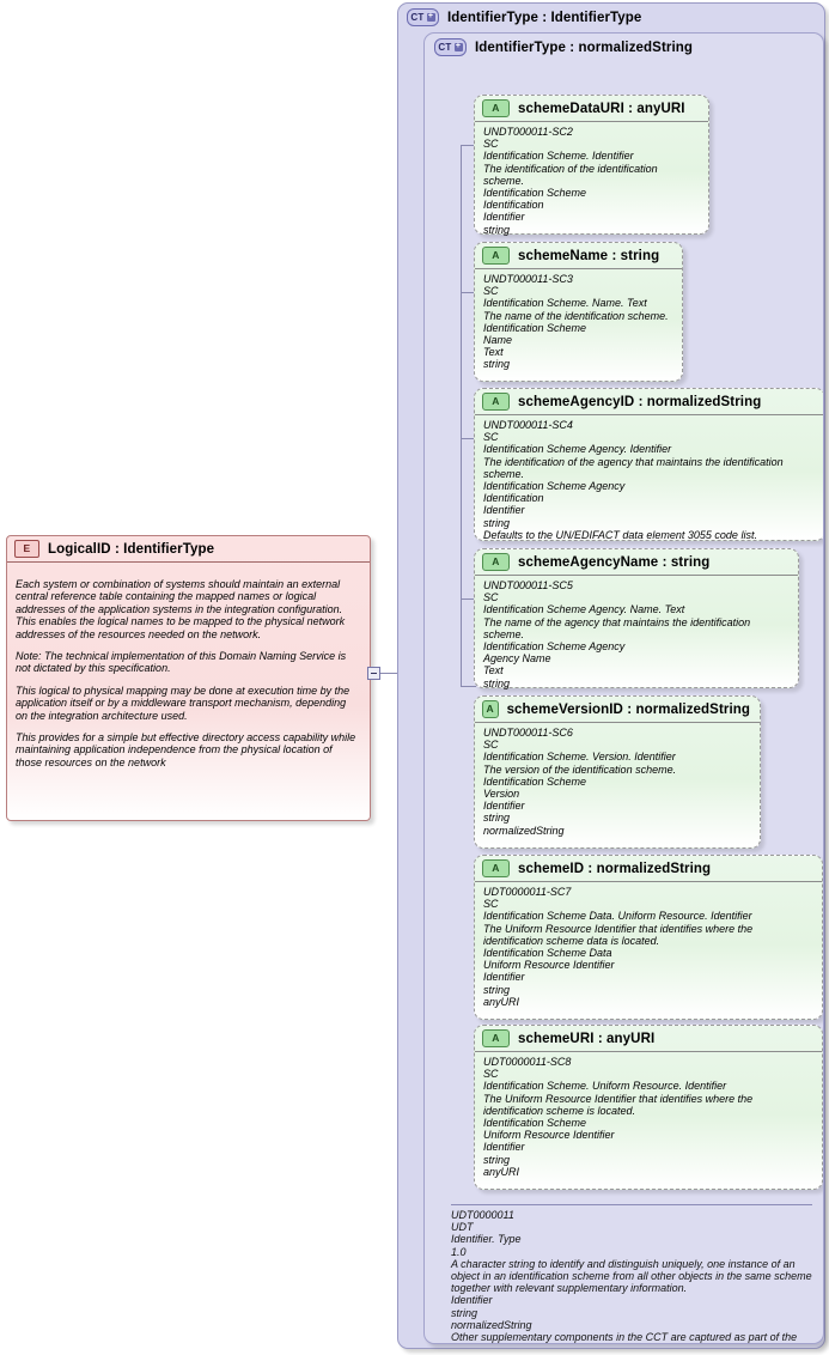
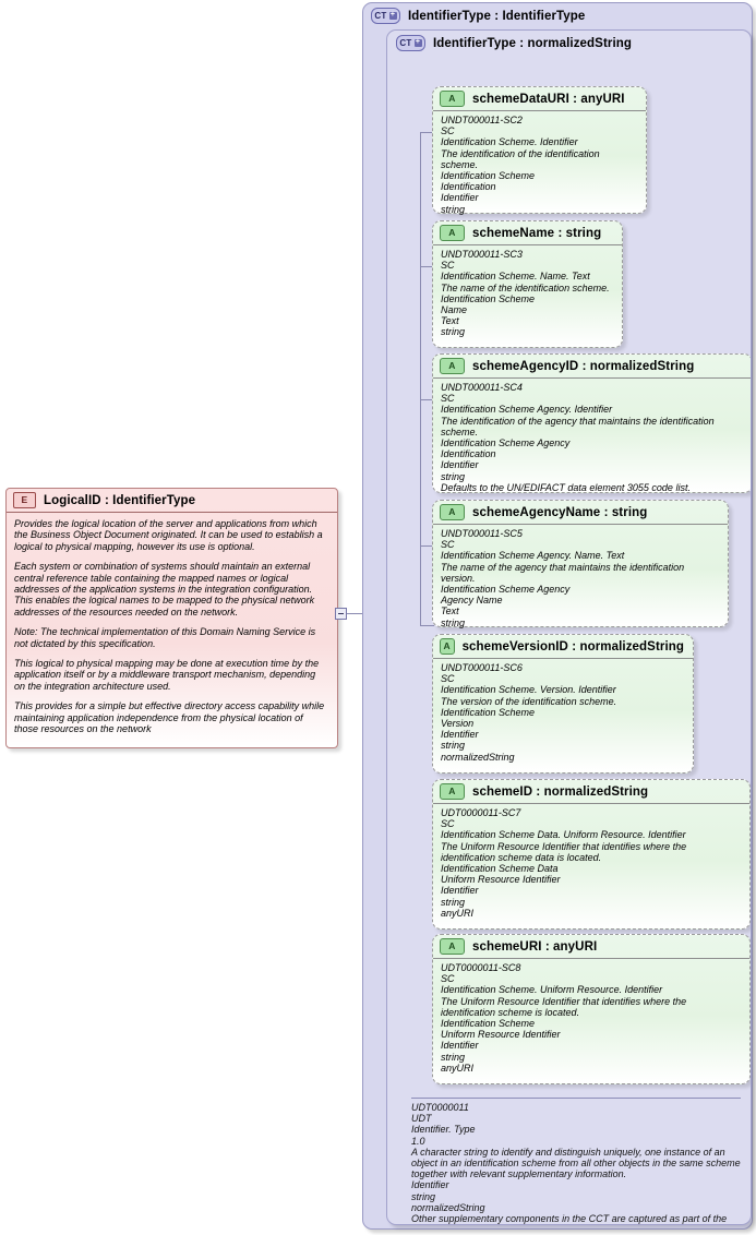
  E
  LogicalID : IdentifierType
+ Provides the logical location of the server and applications from which the Business Object Document originated. It can be used to establish a logical to physical mapping, however its use is optional.
  Each system or combination of systems should maintain an external central reference table containing the mapped names or logical addresses of the application systems in the integration configuration. This enables the logical names to be mapped to the physical network addresses of the resources needed on the network.
  Note: The technical implementation of this Domain Naming Service is not dictated by this specification.
  This logical to physical mapping may be done at execution time by the application itself or by a middleware transport mechanism, depending on the integration architecture used.
  This provides for a simple but effective directory access capability while maintaining application independence from the physical location of those resources on the network
  CT
  IdentifierType : IdentifierType
  CT
  IdentifierType : normalizedString
  A
  schemeDataURI : anyURI
  UNDT000011-SC2
  SC
  Identification Scheme. Identifier
  The identification of the identification scheme.
  Identification Scheme
  Identification
  Identifier
  string
  A
  schemeName : string
  UNDT000011-SC3
  SC
  Identification Scheme. Name. Text
  The name of the identification scheme.
  Identification Scheme
  Name
  Text
  string
  A
  schemeAgencyID : normalizedString
  UNDT000011-SC4
  SC
  Identification Scheme Agency. Identifier
  The identification of the agency that maintains the identification scheme.
  Identification Scheme Agency
  Identification
  Identifier
  string
  Defaults to the UN/EDIFACT data element 3055 code list.
  A
  schemeAgencyName : string
  UNDT000011-SC5
  SC
  Identification Scheme Agency. Name. Text
- The name of the agency that maintains the identification scheme.
+ The name of the agency that maintains the identification version.
  Identification Scheme Agency
  Agency Name
  Text
  string
  A
  schemeVersionID : normalizedString
  UNDT000011-SC6
  SC
  Identification Scheme. Version. Identifier
  The version of the identification scheme.
  Identification Scheme
  Version
  Identifier
  string
  normalizedString
  A
  schemeID : normalizedString
  UDT0000011-SC7
  SC
  Identification Scheme Data. Uniform Resource. Identifier
  The Uniform Resource Identifier that identifies where the identification scheme data is located.
  Identification Scheme Data
  Uniform Resource Identifier
  Identifier
  string
  anyURI
  A
  schemeURI : anyURI
  UDT0000011-SC8
  SC
  Identification Scheme. Uniform Resource. Identifier
  The Uniform Resource Identifier that identifies where the identification scheme is located.
  Identification Scheme
  Uniform Resource Identifier
  Identifier
  string
  anyURI
  UDT0000011
  UDT
  Identifier. Type
  1.0
  A character string to identify and distinguish uniquely, one instance of an object in an identification scheme from all other objects in the same scheme together with relevant supplementary information.
  Identifier
  string
  normalizedString
